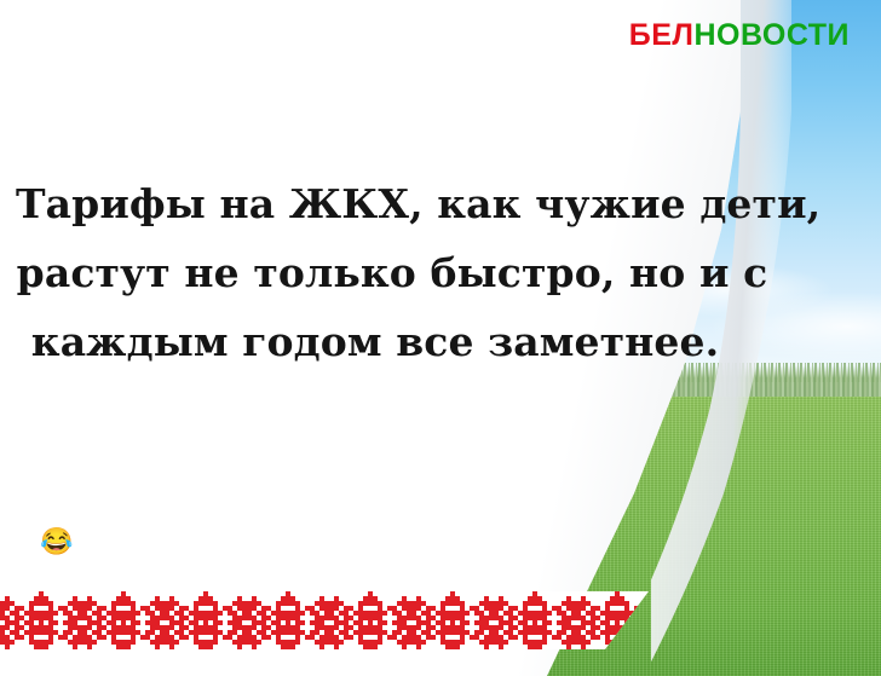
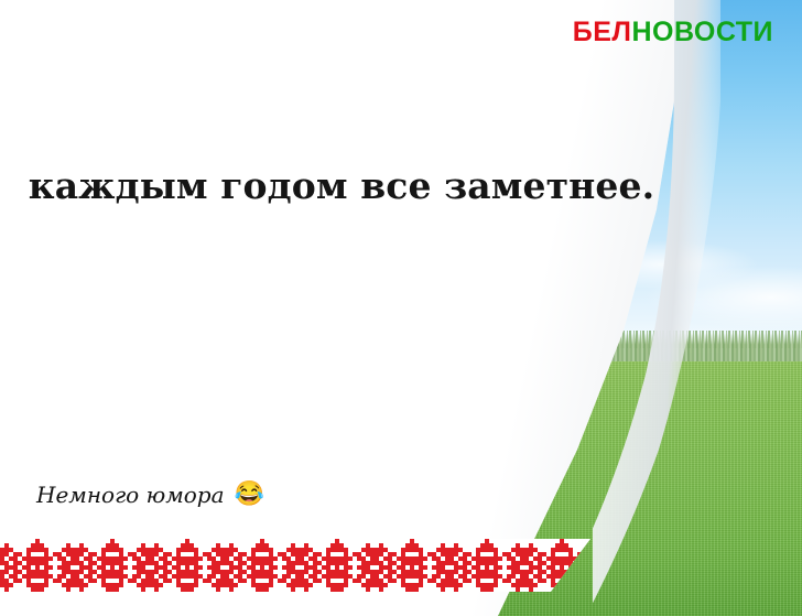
  БЕЛНОВОСТИ
- Тарифы на ЖКХ, как чужие дети,
- растут не только быстро, но и с
  каждым годом все заметнее.
+ Немного юмора
  😂
